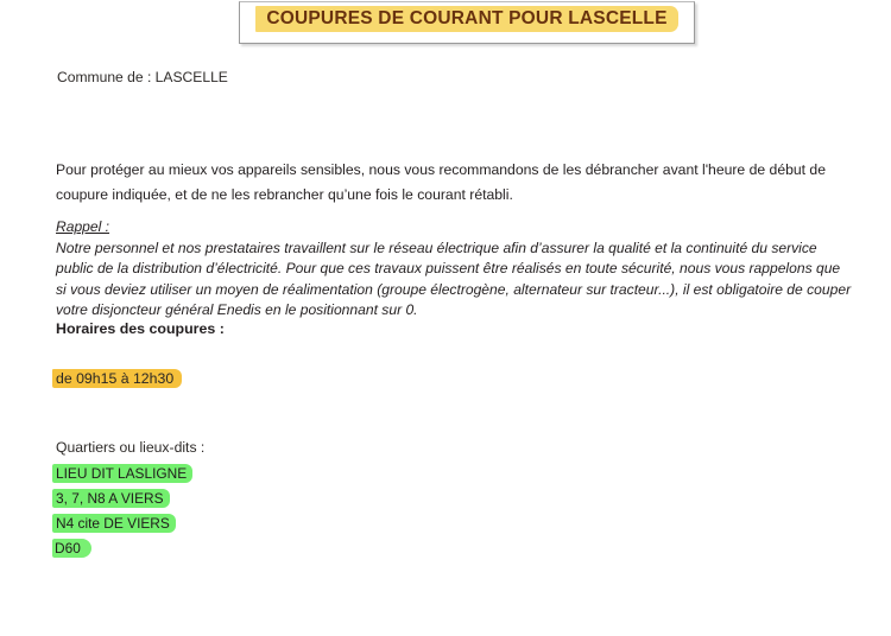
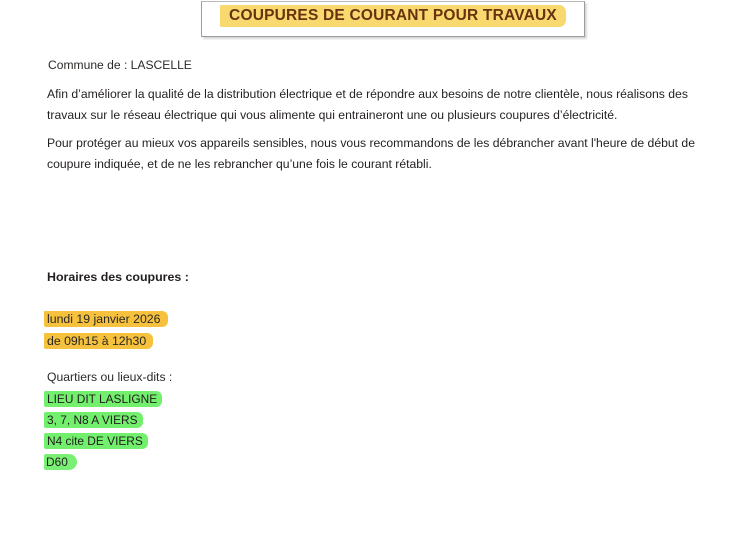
- COUPURES DE COURANT POUR LASCELLE
+ COUPURES DE COURANT POUR TRAVAUX
  Commune de : LASCELLE
+ Afin d’améliorer la qualité de la distribution électrique et de répondre aux besoins de notre clientèle, nous réalisons des travaux sur le réseau électrique qui vous alimente qui entraineront une ou plusieurs coupures d’électricité.
  Pour protéger au mieux vos appareils sensibles, nous vous recommandons de les débrancher avant l'heure de début de coupure indiquée, et de ne les rebrancher qu’une fois le courant rétabli.
- Rappel :
- Notre personnel et nos prestataires travaillent sur le réseau électrique afin d’assurer la qualité et la continuité du service public de la distribution d’électricité. Pour que ces travaux puissent être réalisés en toute sécurité, nous vous rappelons que si vous deviez utiliser un moyen de réalimentation (groupe électrogène, alternateur sur tracteur...), il est obligatoire de couper votre disjoncteur général Enedis en le positionnant sur 0.
  Horaires des coupures :
+ lundi 19 janvier 2026
  de 09h15 à 12h30
  Quartiers ou lieux-dits :
  LIEU DIT LASLIGNE
  3, 7, N8 A VIERS
  N4 cite DE VIERS
  D60
